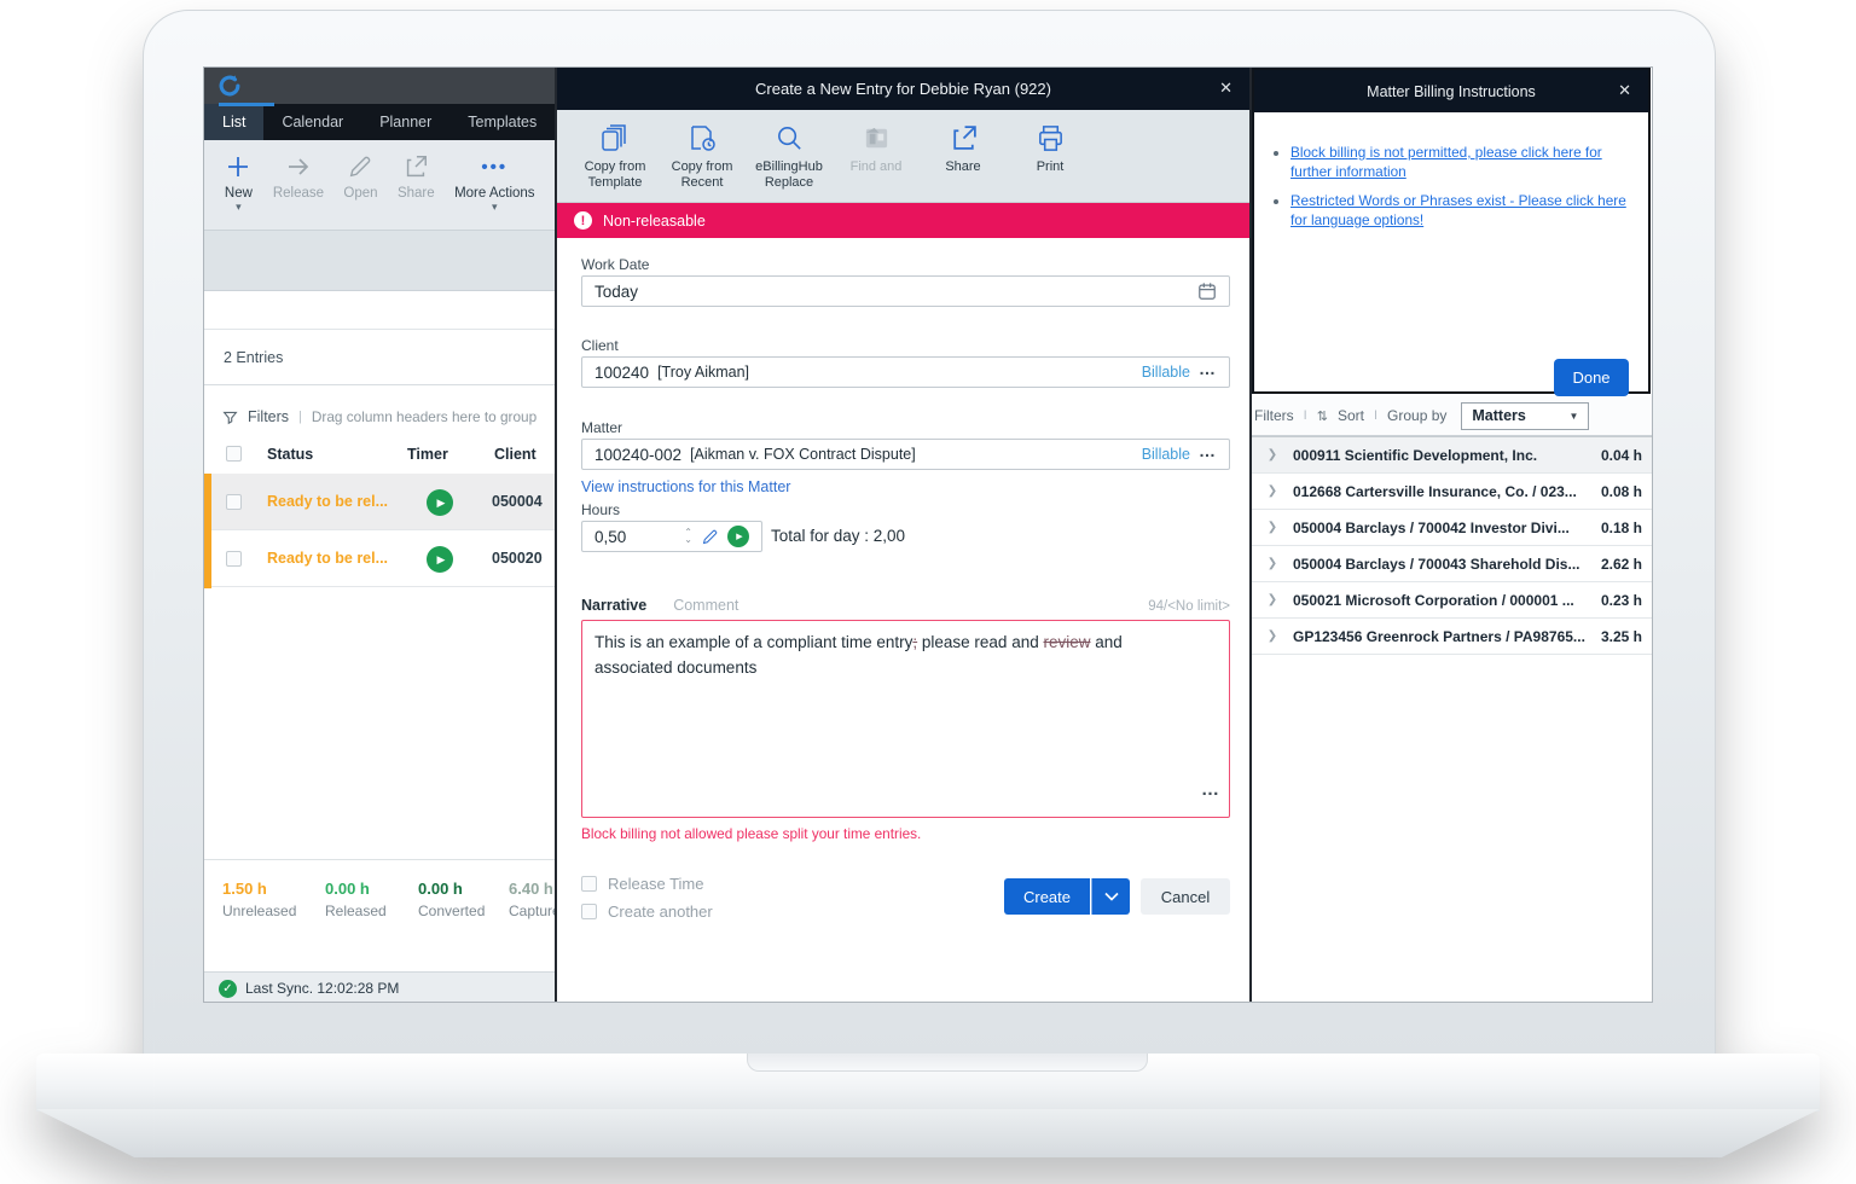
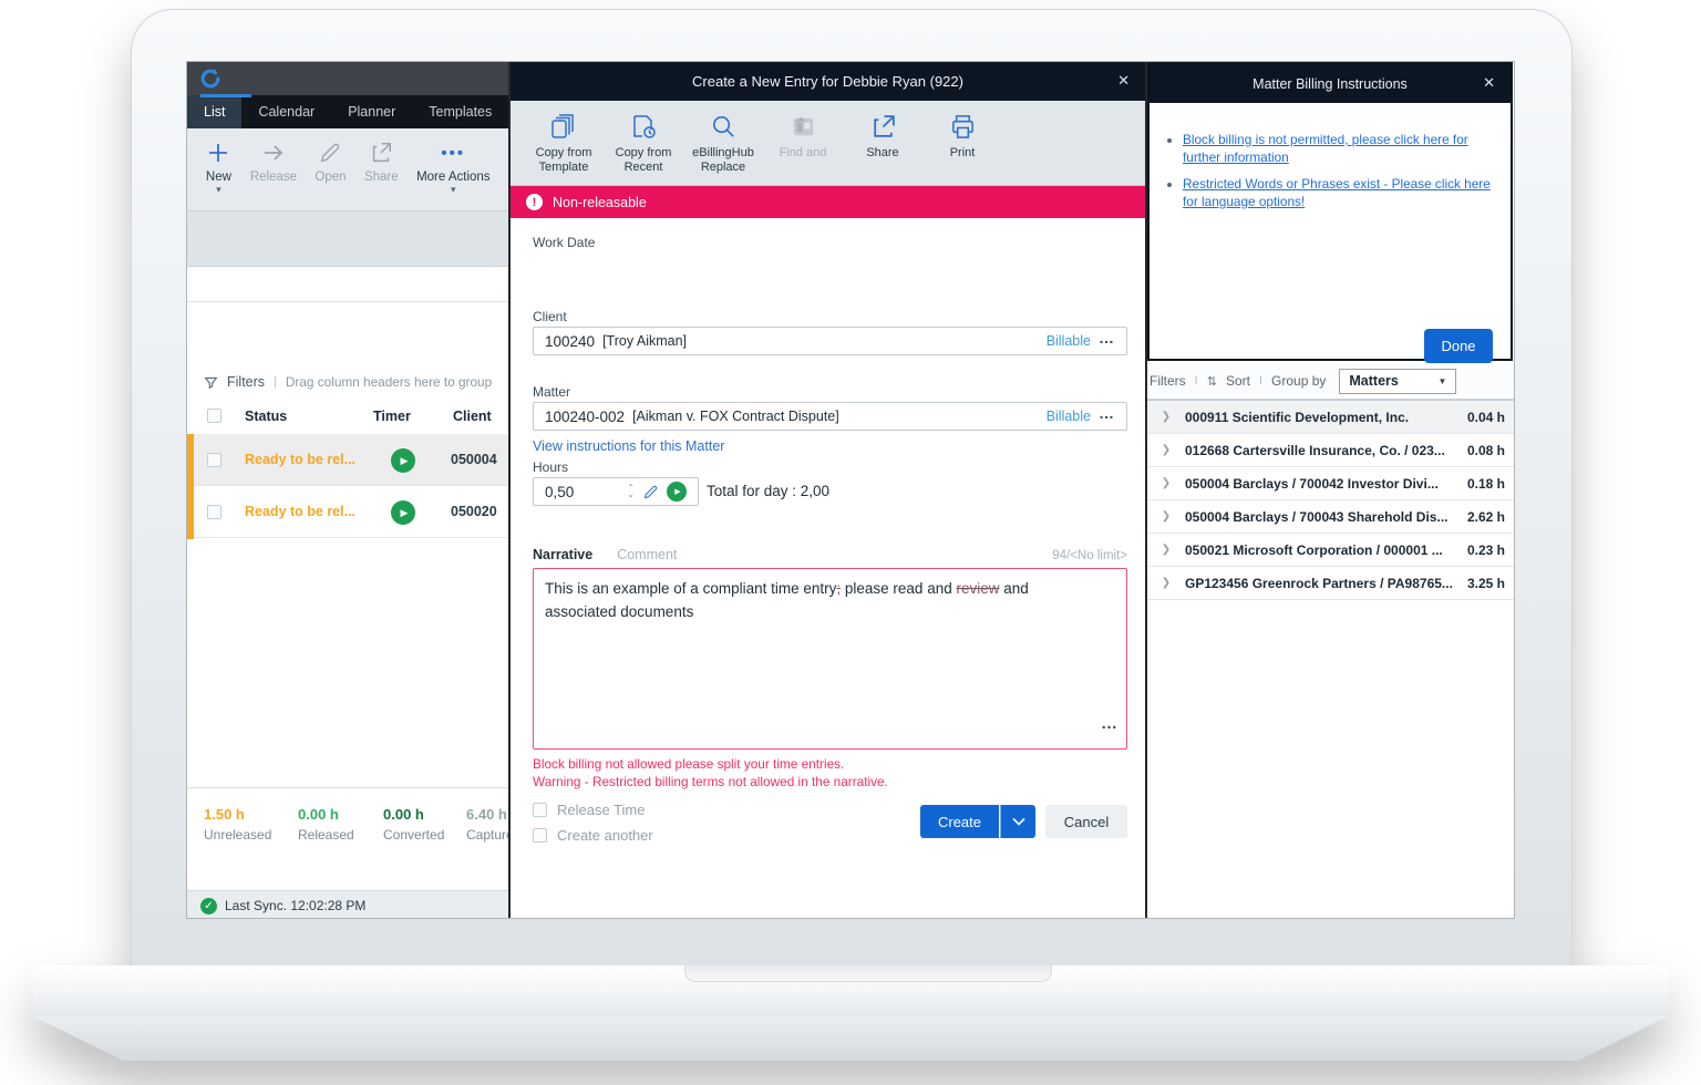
  List
  Calendar
  Planner
  Templates
  New
  ▾
  Release
  Open
  Share
  •••
  More Actions
  ▾
- 2 Entries
  Filters
  |
  Drag column headers here to group
  Status
  Timer
  Client
  Ready to be rel...
  ▶
  050004
  Ready to be rel...
  ▶
  050020
  1.50 h
  Unreleased
  0.00 h
  Released
  0.00 h
  Converted
  6.40 h
  Captur
  ✓
  Last Sync. 12:02:28 PM
  Create a New Entry for Debbie Ryan (922)
  ✕
  Copy from
  Template
  Copy from
  Recent
  eBillingHub
  Replace
  Find and
  Share
  Print
  !
  Non-releasable
  Work Date
- Today
  Client
  100240
  [Troy Aikman]
  Billable
  …
  Matter
  100240-002
  [Aikman v. FOX Contract Dispute]
  Billable
  …
  View instructions for this Matter
  Hours
  0,50
  ⌃
  ⌄
  Total for day : 2,00
  Narrative
  Comment
  94/<No limit>
  This is an example of a compliant time entry; please read and review and associated documents
  …
  Block billing not allowed please split your time entries.
+ Warning - Restricted billing terms not allowed in the narrative.
  Release Time
  Create another
  Create
  Cancel
  Matter Billing Instructions
  ✕
  Block billing is not permitted, please click here for further information
  Restricted Words or Phrases exist - Please click here for language options!
  Done
  Filters
  I
  ⇅
  Sort
  I
  Group by
  Matters
  ▼
  ❯
  000911 Scientific Development, Inc.
  0.04 h
  ❯
  012668 Cartersville Insurance, Co. / 023...
  0.08 h
  ❯
  050004 Barclays / 700042 Investor Divi...
  0.18 h
  ❯
  050004 Barclays / 700043 Sharehold Dis...
  2.62 h
  ❯
  050021 Microsoft Corporation / 000001 ...
  0.23 h
  ❯
  GP123456 Greenrock Partners / PA98765...
  3.25 h
